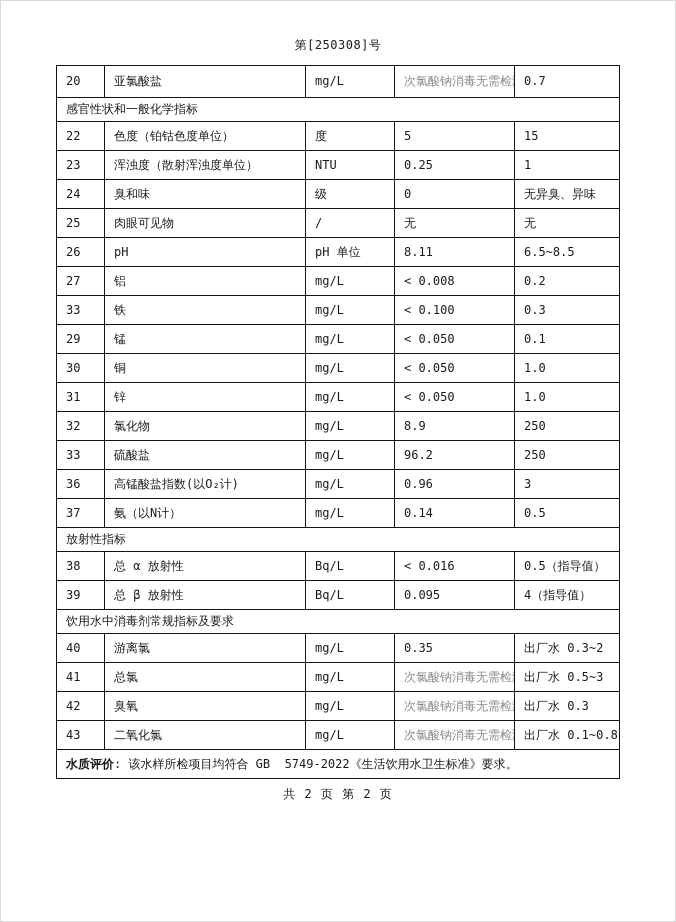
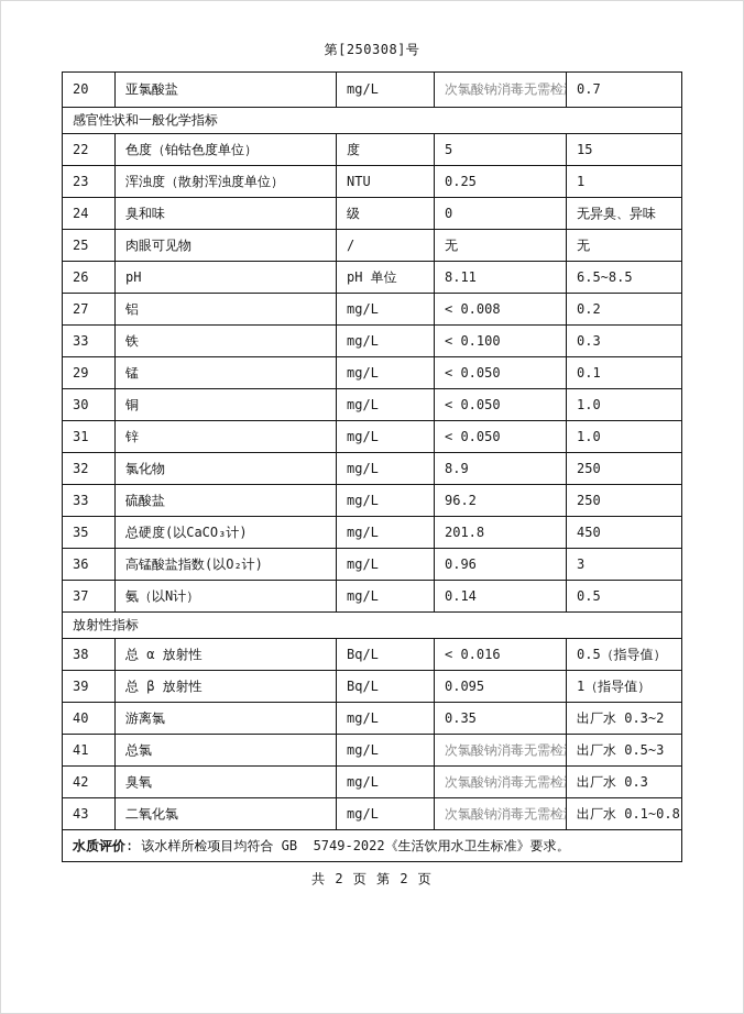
  第[250308]号
  20	亚氯酸盐	mg/L	次氯酸钠消毒无需检	0.7
  感官性状和一般化学指标
  22	色度（铂钴色度单位）	度	5	15
  23	浑浊度（散射浑浊度单位）	NTU	0.25	1
  24	臭和味	级	0	无异臭、异味
  25	肉眼可见物	/	无	无
  26	pH	pH 单位	8.11	6.5~8.5
  27	铝	mg/L	< 0.008	0.2
  33	铁	mg/L	< 0.100	0.3
  29	锰	mg/L	< 0.050	0.1
  30	铜	mg/L	< 0.050	1.0
  31	锌	mg/L	< 0.050	1.0
  32	氯化物	mg/L	8.9	250
  33	硫酸盐	mg/L	96.2	250
+ 35	总硬度(以CaCO₃计)	mg/L	201.8	450
  36	高锰酸盐指数(以O₂计)	mg/L	0.96	3
  37	氨（以N计）	mg/L	0.14	0.5
  放射性指标
  38	总 α 放射性	Bq/L	< 0.016	0.5（指导值）
- 39	总 β 放射性	Bq/L	0.095	4（指导值）
+ 39	总 β 放射性	Bq/L	0.095	1（指导值）
- 饮用水中消毒剂常规指标及要求
  40	游离氯	mg/L	0.35	出厂水 0.3~2
  41	总氯	mg/L	次氯酸钠消毒无需检	出厂水 0.5~3
  42	臭氧	mg/L	次氯酸钠消毒无需检	出厂水 0.3
  43	二氧化氯	mg/L	次氯酸钠消毒无需检	出厂水 0.1~0.8
  水质评价: 该水样所检项目均符合 GB 5749-2022《生活饮用水卫生标准》要求。
  共 2 页 第 2 页
